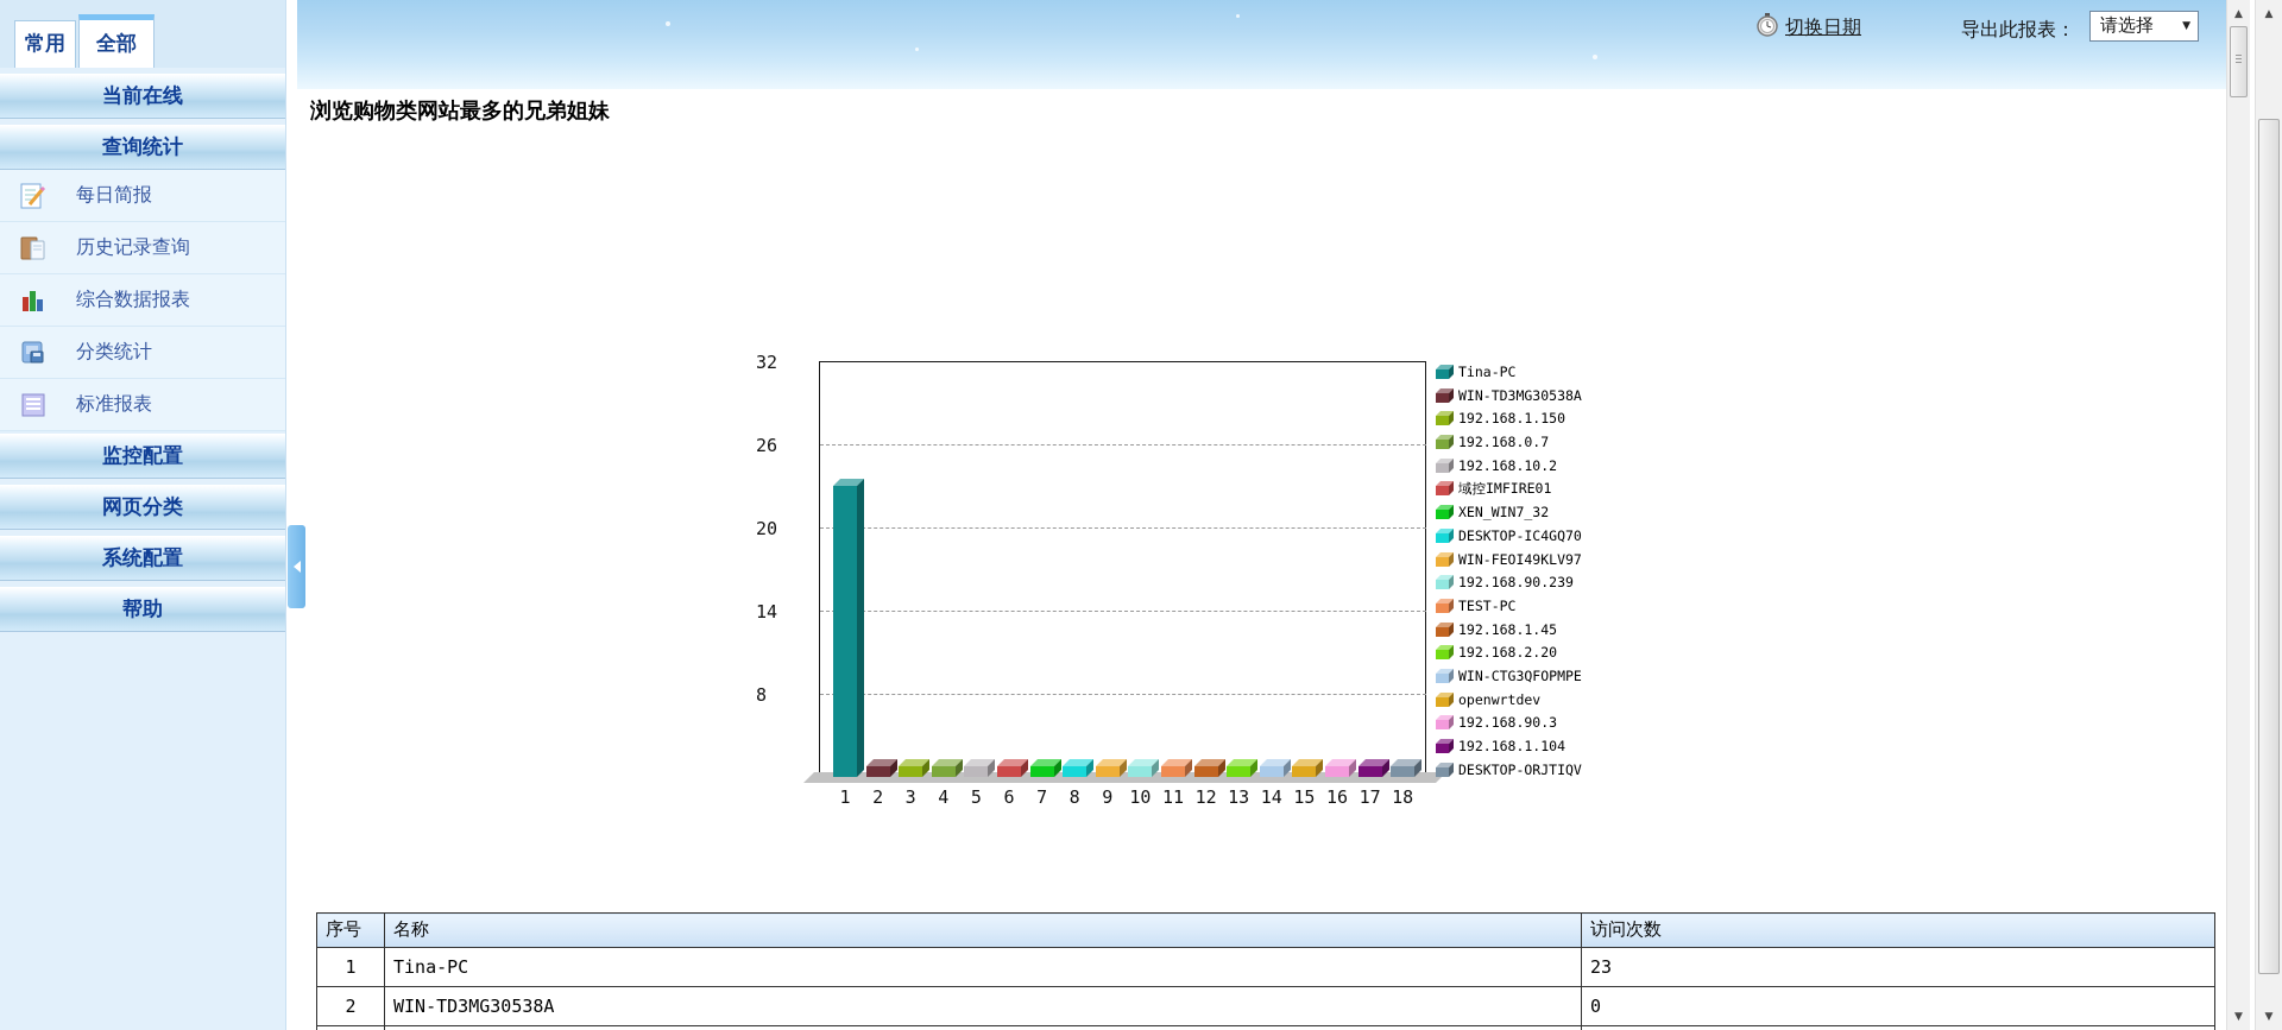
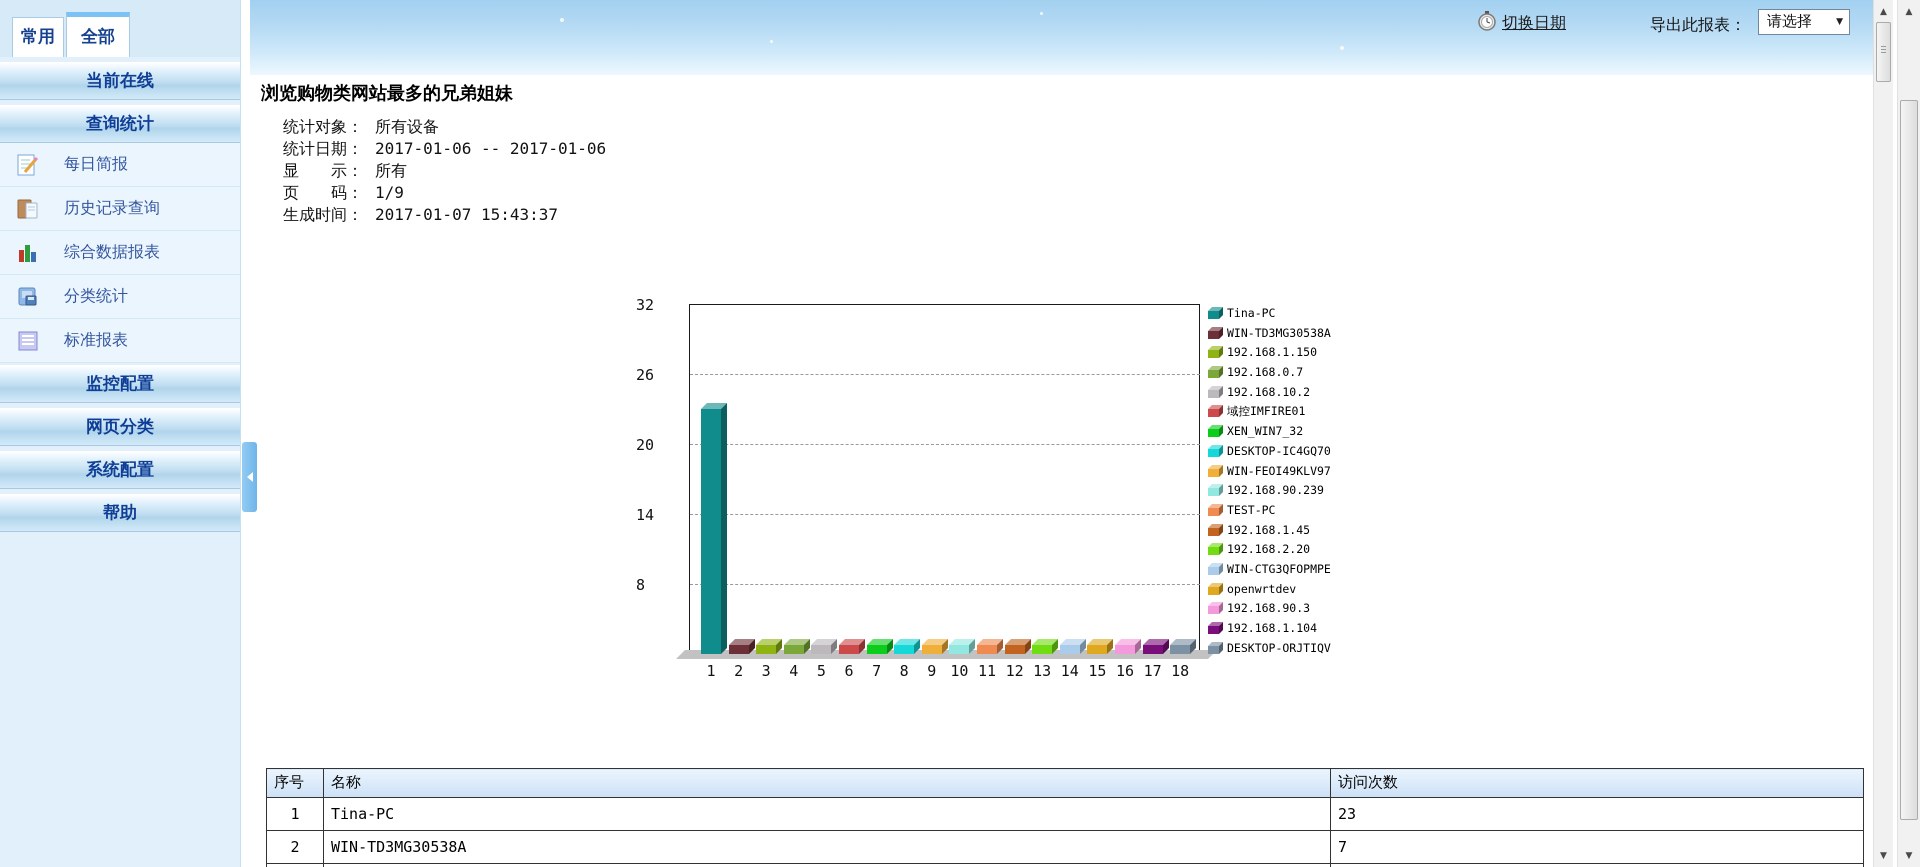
  常用
  全部
  当前在线
  查询统计
  每日简报
  历史记录查询
  综合数据报表
  分类统计
  标准报表
  监控配置
  网页分类
  系统配置
  帮助
  切换日期
  导出此报表：
  请选择
  ▼
  浏览购物类网站最多的兄弟姐妹
+ 统计对象： 所有设备
+ 统计日期： 2017-01-06 -- 2017-01-06
+ 显 示： 所有
+ 页 码： 1/9
+ 生成时间： 2017-01-07 15:43:37
  32
  26
  20
  14
  8
  1
  2
  3
  4
  5
  6
  7
  8
  9
  10
  11
  12
  13
  14
  15
  16
  17
  18
  Tina-PC
  WIN-TD3MG30538A
  192.168.1.150
  192.168.0.7
  192.168.10.2
  域控IMFIRE01
  XEN_WIN7_32
  DESKTOP-IC4GQ70
  WIN-FEOI49KLV97
  192.168.90.239
  TEST-PC
  192.168.1.45
  192.168.2.20
  WIN-CTG3QFOPMPE
  openwrtdev
  192.168.90.3
  192.168.1.104
  DESKTOP-ORJTIQV
  序号	名称	访问次数
  1	Tina-PC	23
- 2	WIN-TD3MG30538A	0
+ 2	WIN-TD3MG30538A	7
  ▲
  ▼
  ▲
  ▼
